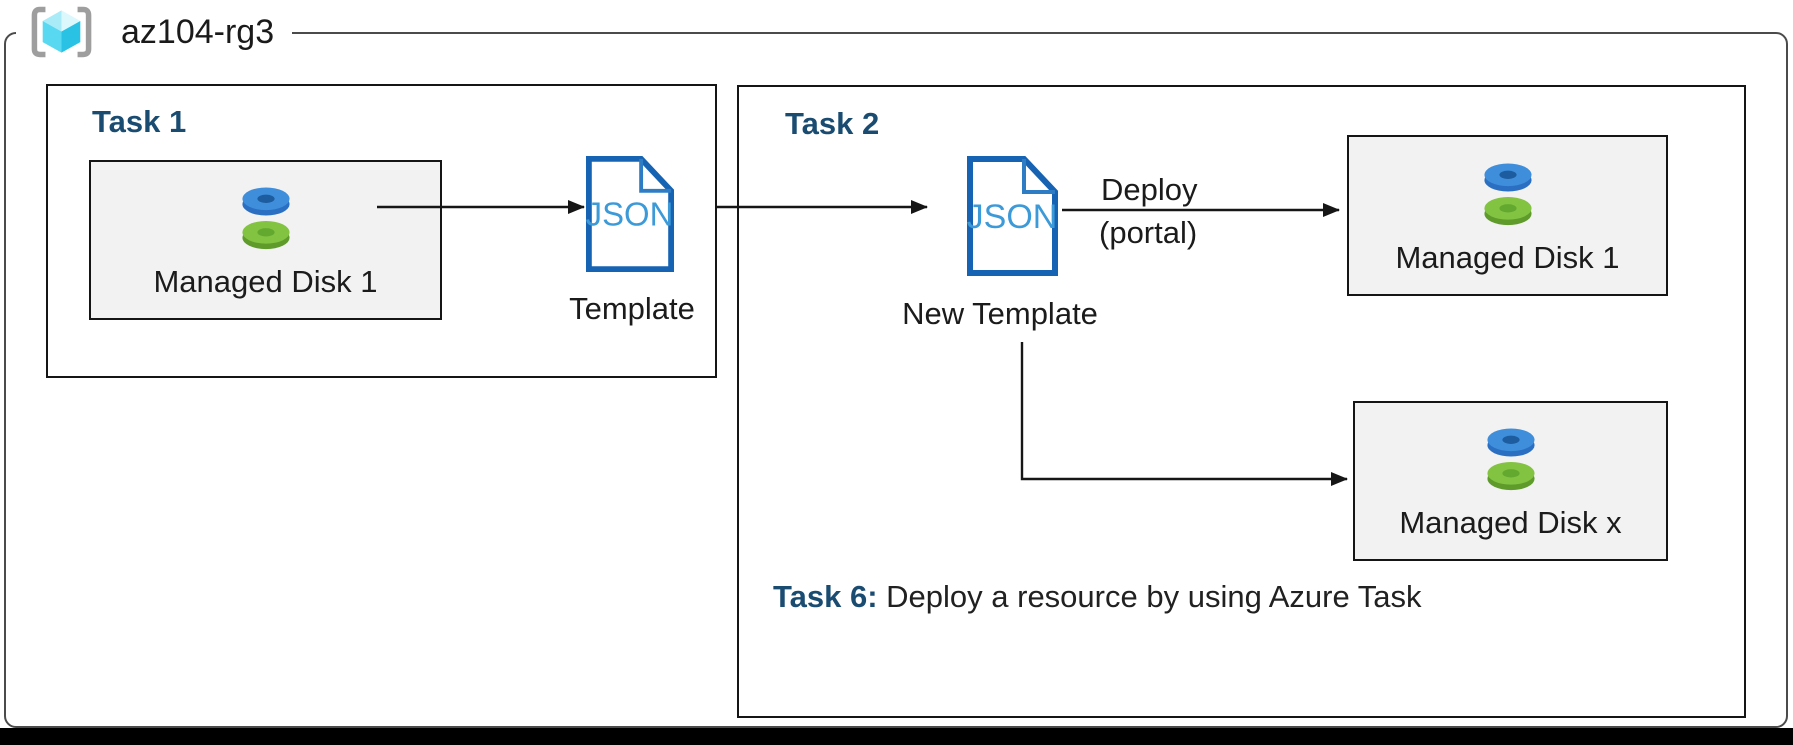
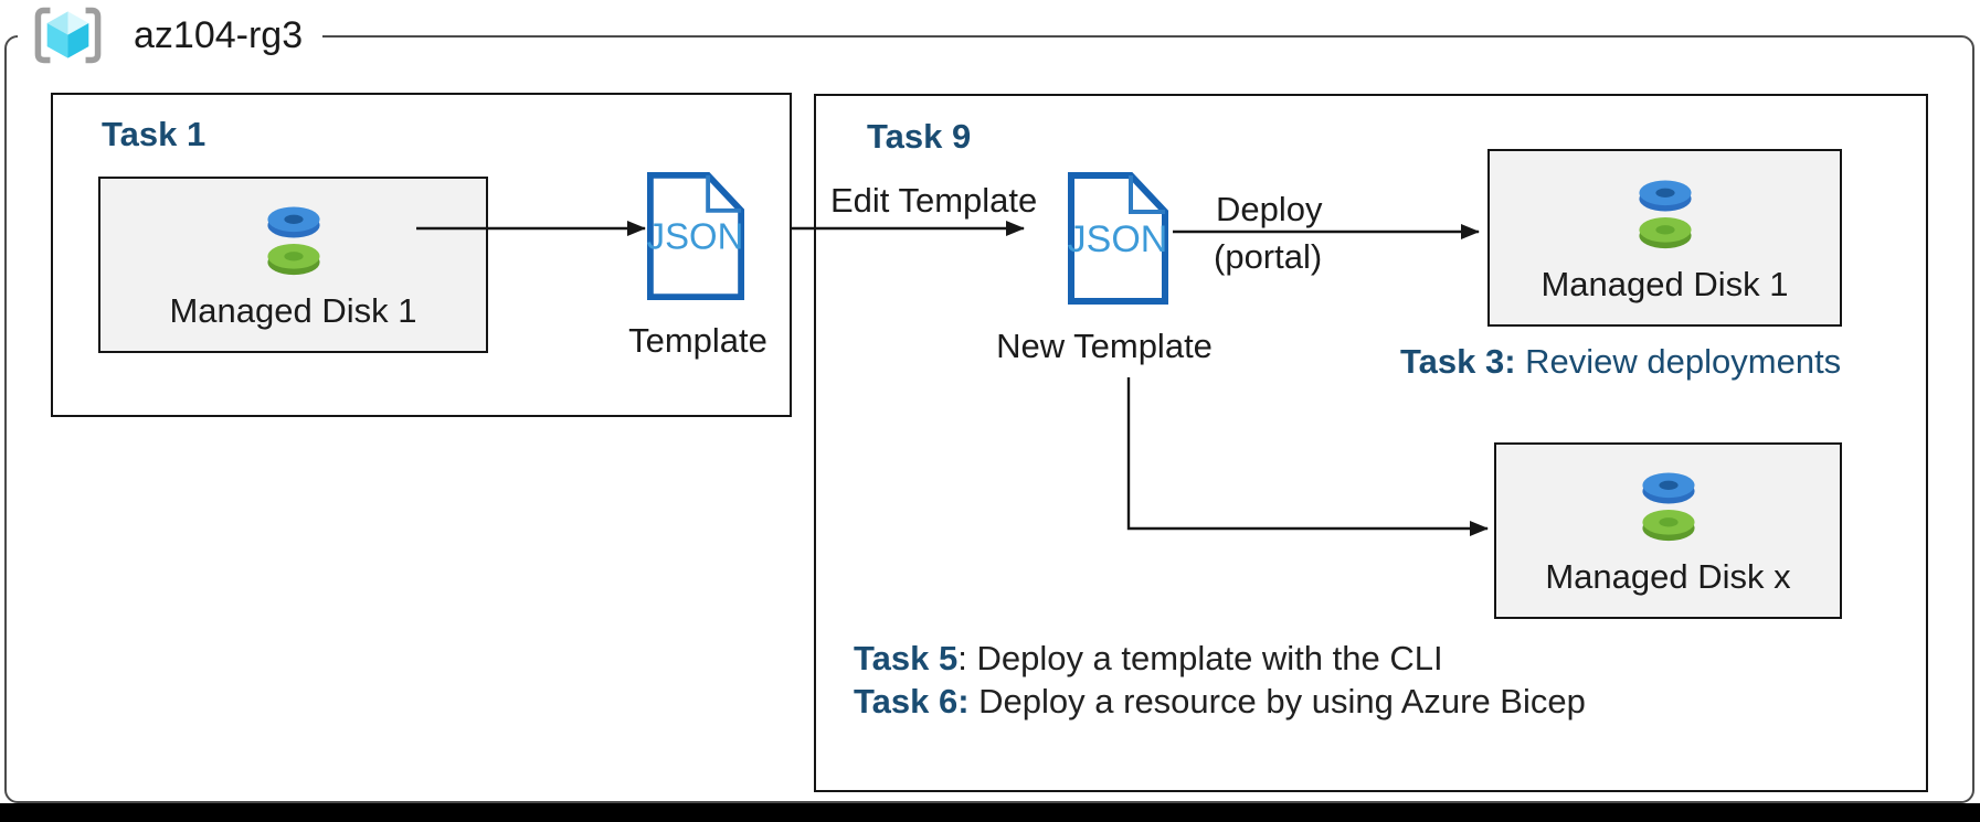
  az104-rg3
  Task 1
  Managed Disk 1
  JSON
  Template
- Task 2
+ Task 9
+ Edit Template
  JSON
  New Template
  Deploy
  (portal)
  Managed Disk 1
+ Task 3: Review deployments
  Managed Disk x
+ Task 5: Deploy a template with the CLI
- Task 6: Deploy a resource by using Azure Task
+ Task 6: Deploy a resource by using Azure Bicep
